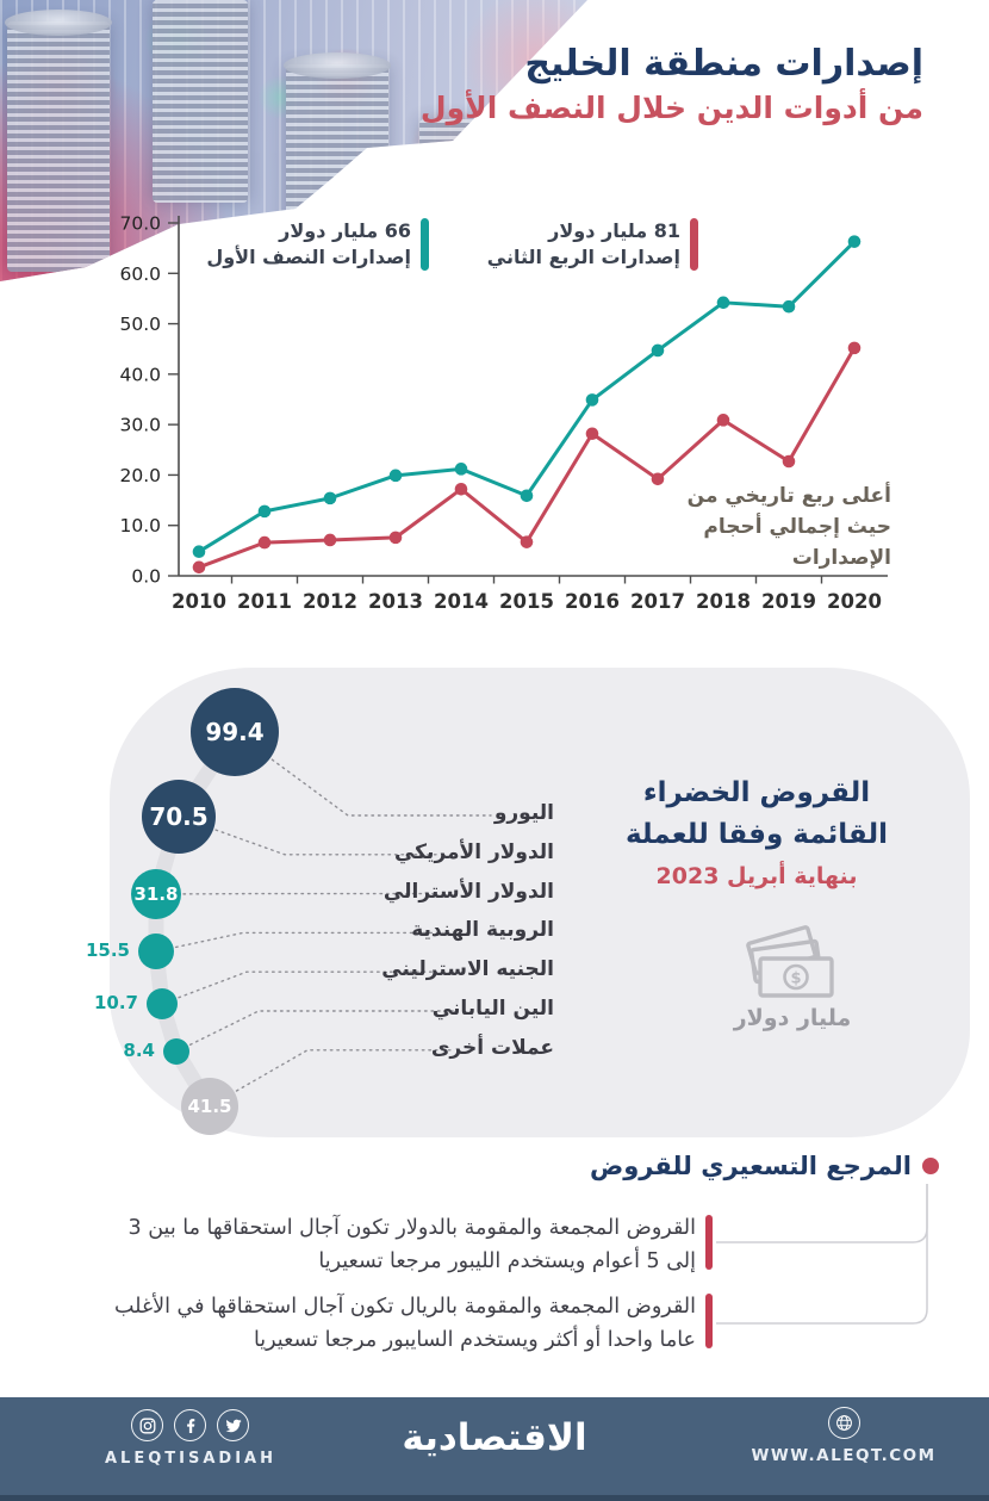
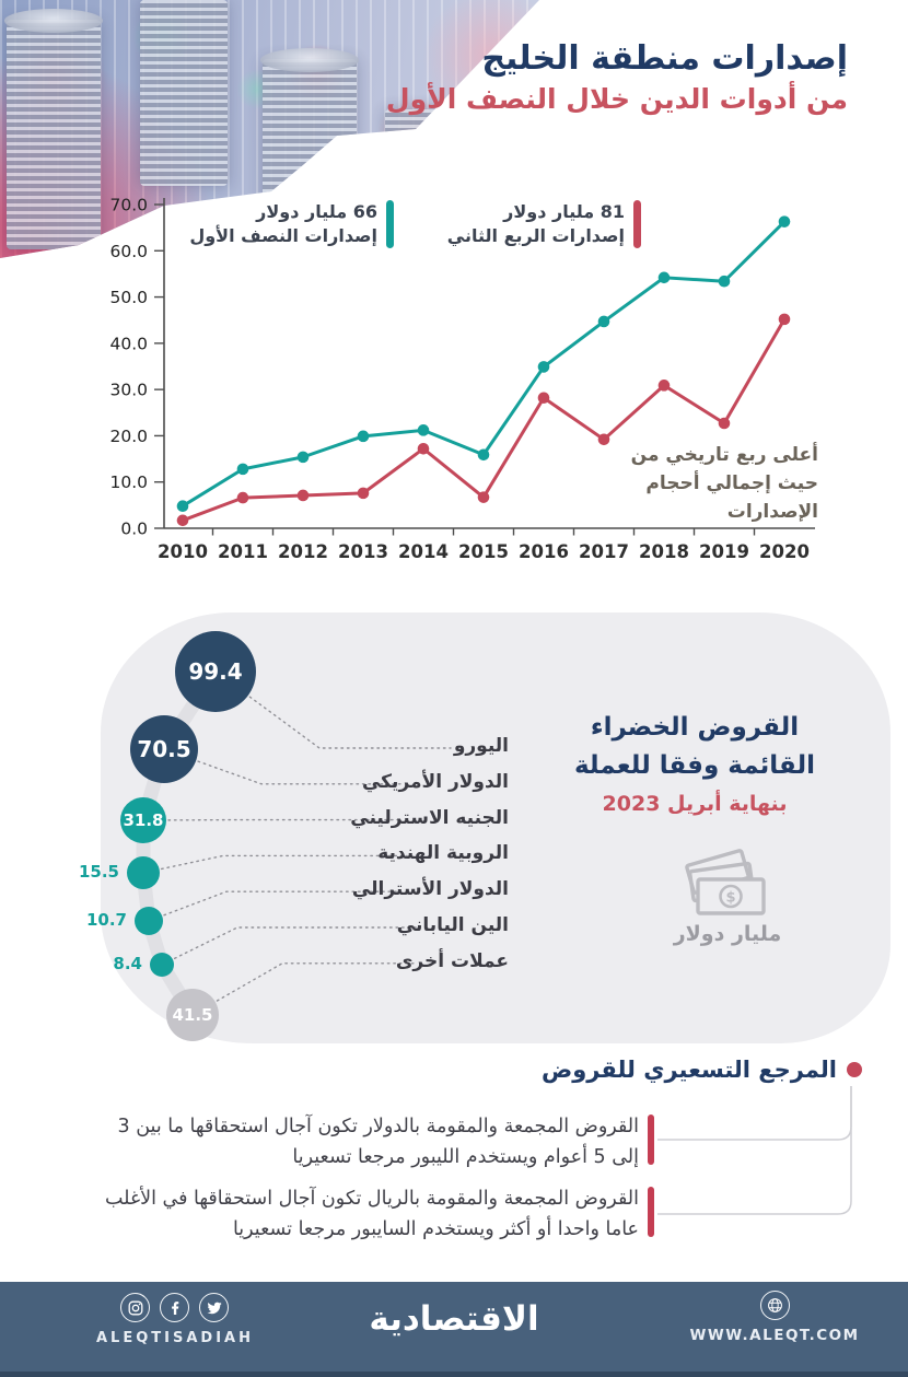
  إصدارات منطقة الخليج
  من أدوات الدين خلال النصف الأول
  0.0
  10.0
  20.0
  30.0
  40.0
  50.0
  60.0
  70.0
  2010
  2011
  2012
  2013
  2014
  2015
  2016
  2017
  2018
  2019
  2020
  66 مليار دولار
  إصدارات النصف الأول
  81 مليار دولار
  إصدارات الربع الثاني
  أعلى ربع تاريخي من حيث إجمالي أحجام الإصدارات
  99.4
  اليورو
  70.5
  الدولار الأمريكي
  31.8
- الدولار الأسترالي
+ الجنيه الاسترليني
  15.5
  الروبية الهندية
  10.7
- الجنيه الاسترليني
+ الدولار الأسترالي
  8.4
  الين الياباني
  41.5
  عملات أخرى
  القروض الخضراء
  القائمة وفقا للعملة
  بنهاية أبريل 2023
  $
  مليار دولار
  المرجع التسعيري للقروض
  القروض المجمعة والمقومة بالدولار تكون آجال استحقاقها ما بين 3 إلى 5 أعوام ويستخدم الليبور مرجعا تسعيريا
  القروض المجمعة والمقومة بالريال تكون آجال استحقاقها في الأغلب عاما واحدا أو أكثر ويستخدم السايبور مرجعا تسعيريا
  ALEQTISADIAH
  الاقتصادية
  WWW.ALEQT.COM
